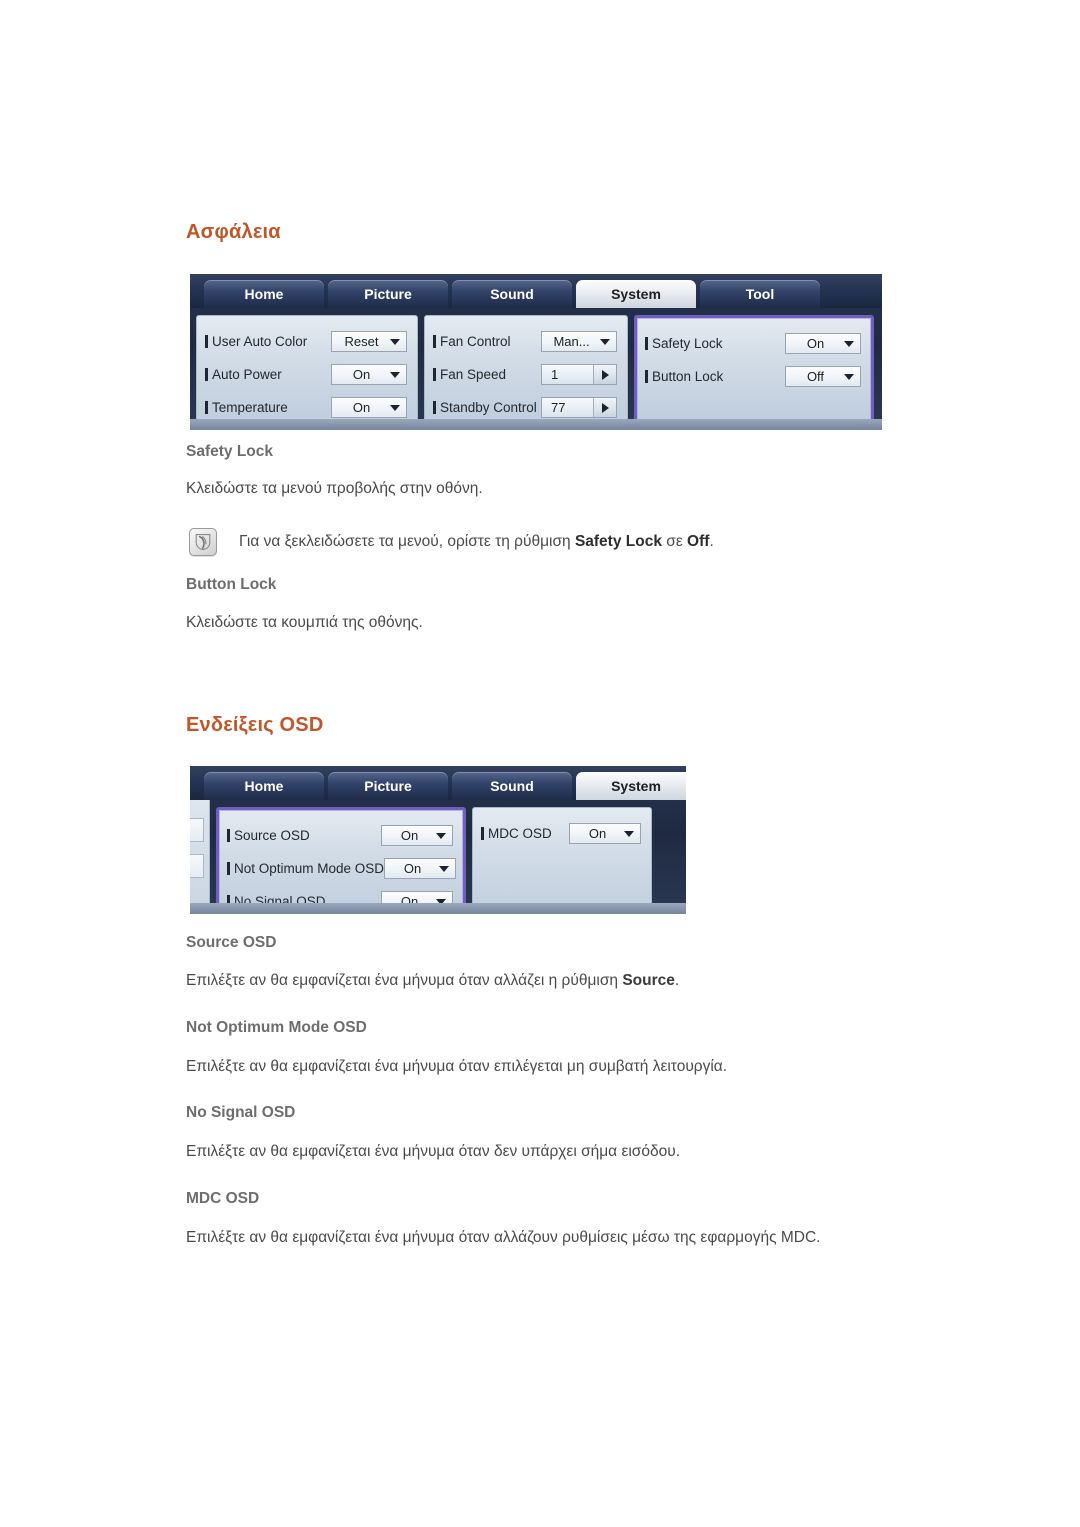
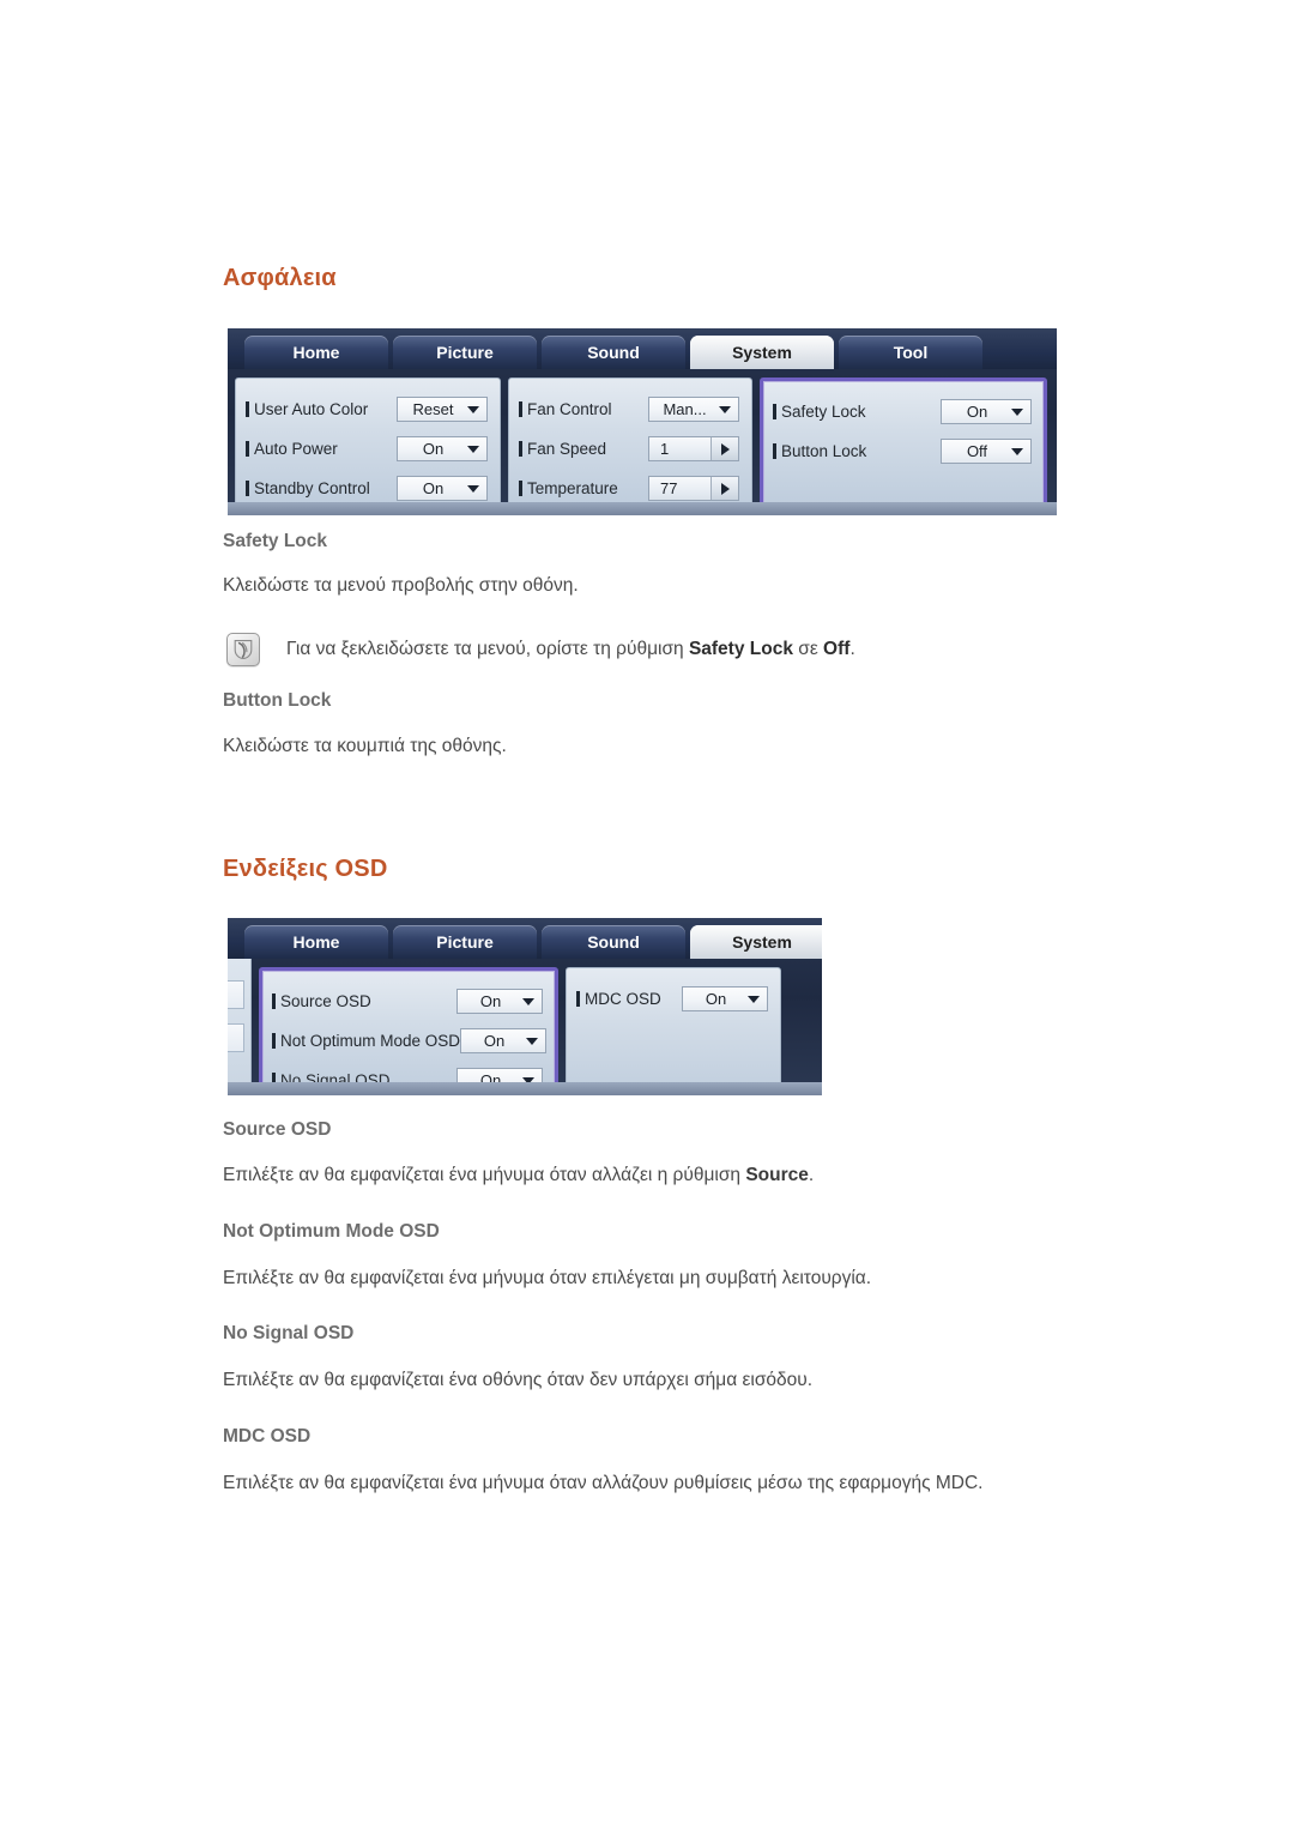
  Ασφάλεια
  Home
  Picture
  Sound
  System
  Tool
  User Auto Color
  Reset
  Auto Power
  On
- Temperature
+ Standby Control
  On
  Fan Control
  Man...
  Fan Speed
  1
- Standby Control
+ Temperature
  77
  Safety Lock
  On
  Button Lock
  Off
  Safety Lock
  Κλειδώστε τα μενού προβολής στην οθόνη.
  Για να ξεκλειδώσετε τα μενού, ορίστε τη ρύθμιση Safety Lock σε Off.
  Button Lock
  Κλειδώστε τα κουμπιά της οθόνης.
  Ενδείξεις OSD
  Home
  Picture
  Sound
  System
  Source OSD
  On
  Not Optimum Mode OSD
  On
  No Signal OSD
  On
  MDC OSD
  On
  Source OSD
  Επιλέξτε αν θα εμφανίζεται ένα μήνυμα όταν αλλάζει η ρύθμιση Source.
  Not Optimum Mode OSD
  Επιλέξτε αν θα εμφανίζεται ένα μήνυμα όταν επιλέγεται μη συμβατή λειτουργία.
  No Signal OSD
- Επιλέξτε αν θα εμφανίζεται ένα μήνυμα όταν δεν υπάρχει σήμα εισόδου.
+ Επιλέξτε αν θα εμφανίζεται ένα οθόνης όταν δεν υπάρχει σήμα εισόδου.
  MDC OSD
  Επιλέξτε αν θα εμφανίζεται ένα μήνυμα όταν αλλάζουν ρυθμίσεις μέσω της εφαρμογής MDC.
